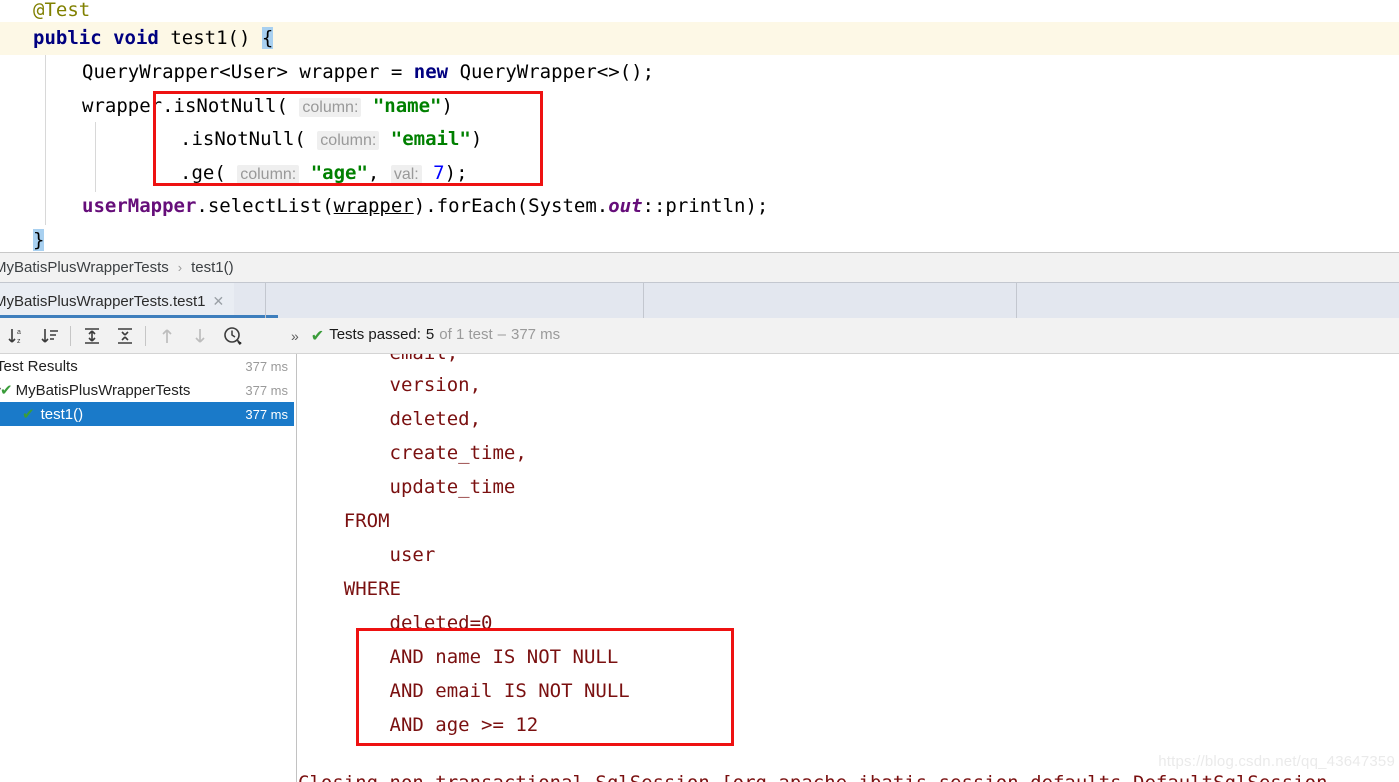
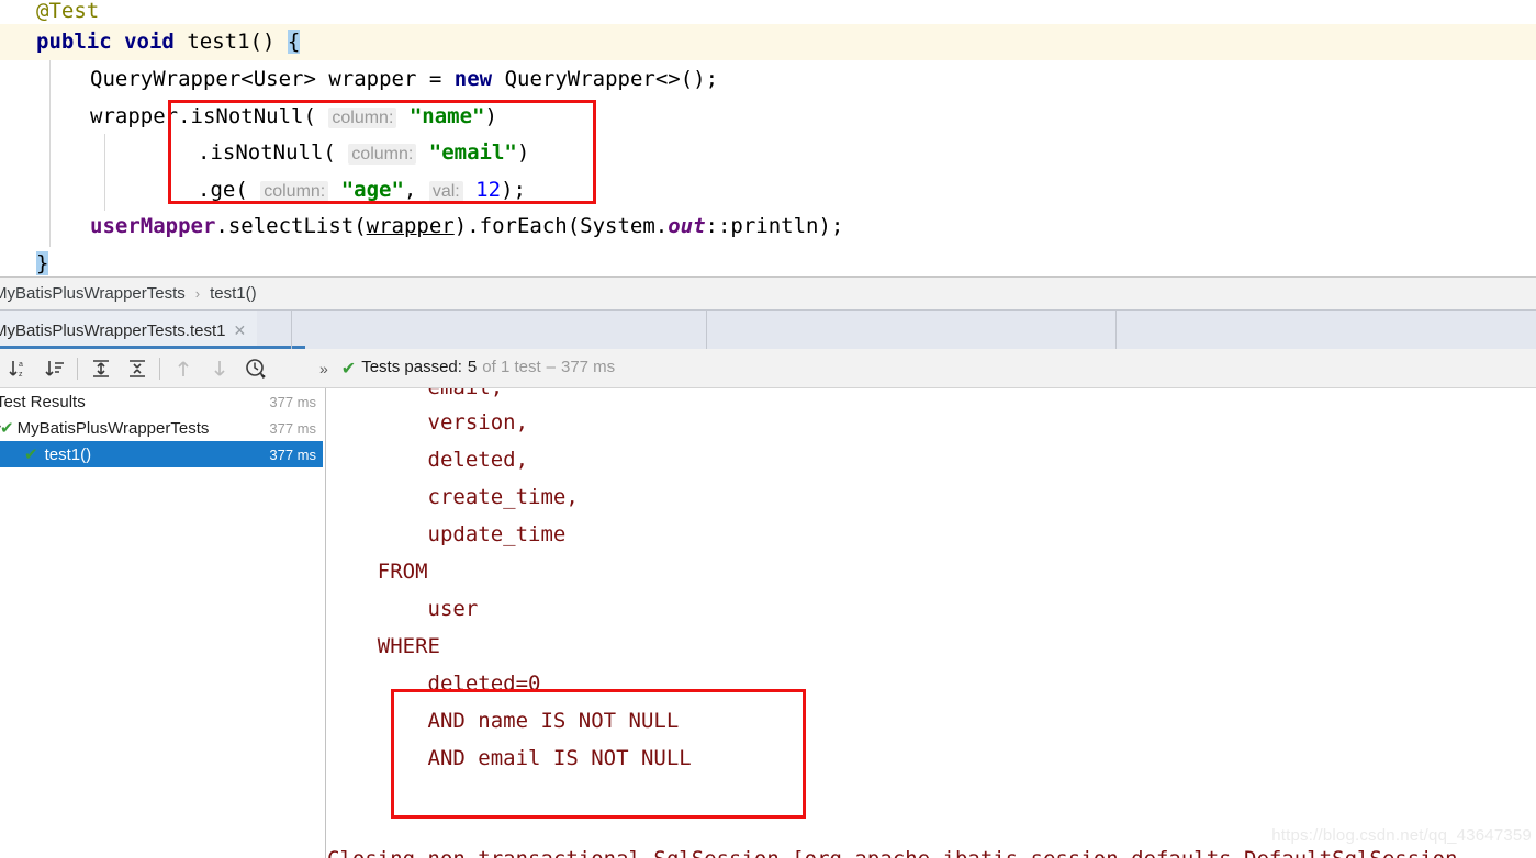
  @Test
  public void test1() {
  QueryWrapper<User> wrapper = new QueryWrapper<>();
  wrapper.isNotNull( column: "name")
  .isNotNull( column: "email")
- .ge( column: "age", val: 7);
+ .ge( column: "age", val: 12);
  userMapper.selectList(wrapper).forEach(System.out::println);
  }
  MyBatisPlusWrapperTests
  ›
  test1()
  MyBatisPlusWrapperTests.test1
  ✕
  »
  ✔
  Tests passed:
  5
  of 1 test
  –
  377 ms
  est Results
  377 ms
  ✔
  MyBatisPlusWrapperTests
  377 ms
  ✔
  test1()
  377 ms
  version,
  deleted,
  create_time,
  update_time
  FROM
  user
  WHERE
  deleted=0
  AND name IS NOT NULL
  AND email IS NOT NULL
- AND age >= 12
